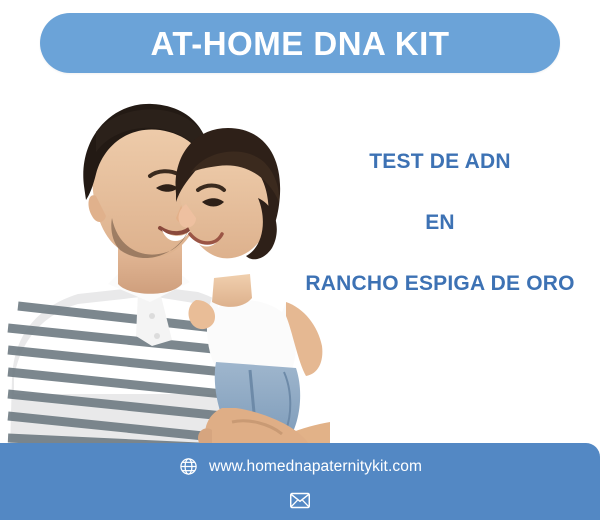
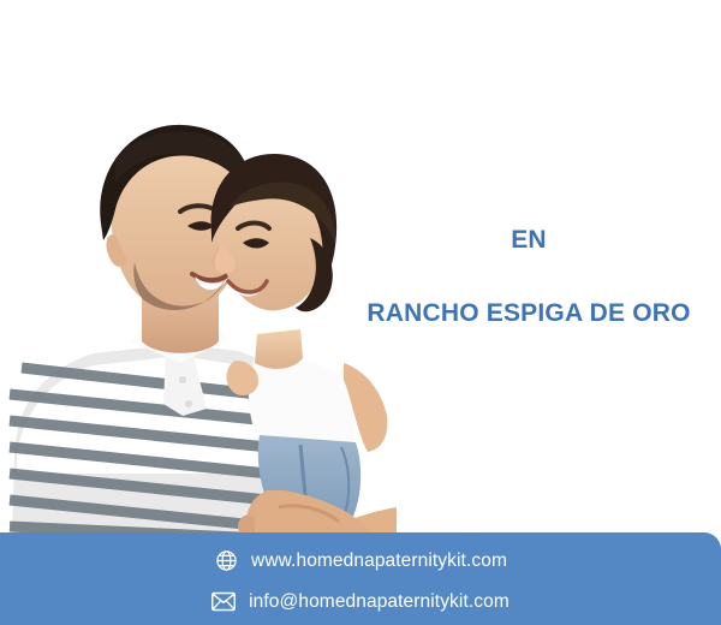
- AT-HOME DNA KIT
- TEST DE ADN
  EN
  RANCHO ESPIGA DE ORO
  www.homednapaternitykit.com
+ info@homednapaternitykit.com
